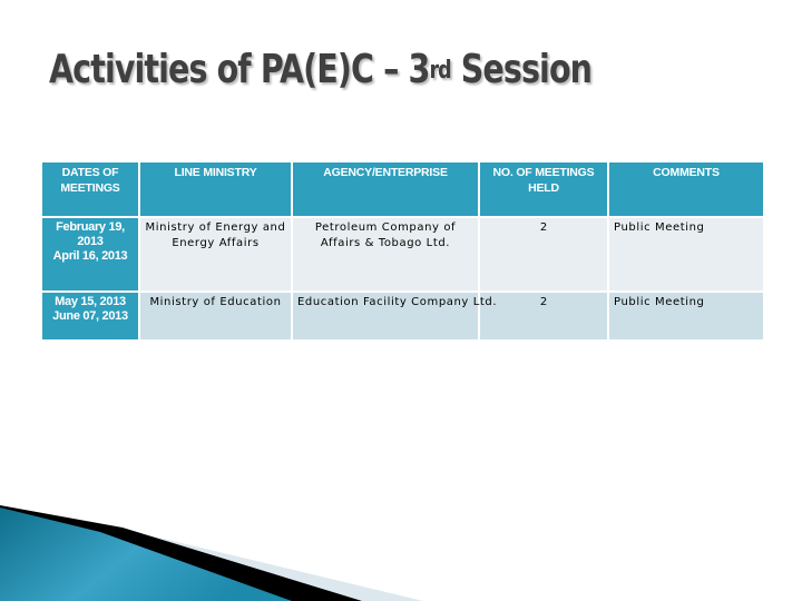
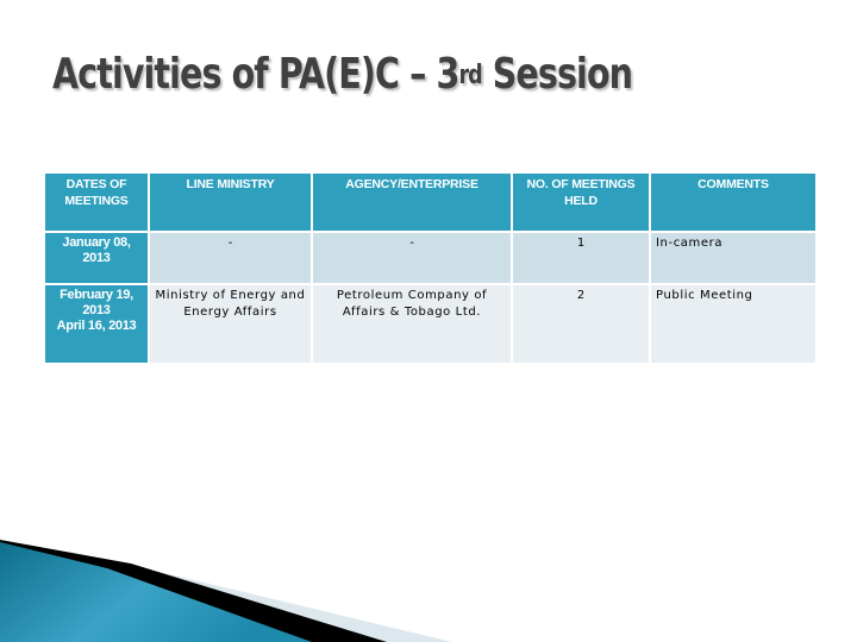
  Activities of PA(E)C – 3rd Session
  DATES OF MEETINGS	LINE MINISTRY	AGENCY/ENTERPRISE	NO. OF MEETINGS HELD	COMMENTS
+ January 08, 2013	-	-	1	In-camera
  February 19, 2013 April 16, 2013	Ministry of Energy and Energy Affairs	Petroleum Company of Affairs & Tobago Ltd.	2	Public Meeting
- May 15, 2013 June 07, 2013	Ministry of Education	Education Facility Company Ltd.	2	Public Meeting
